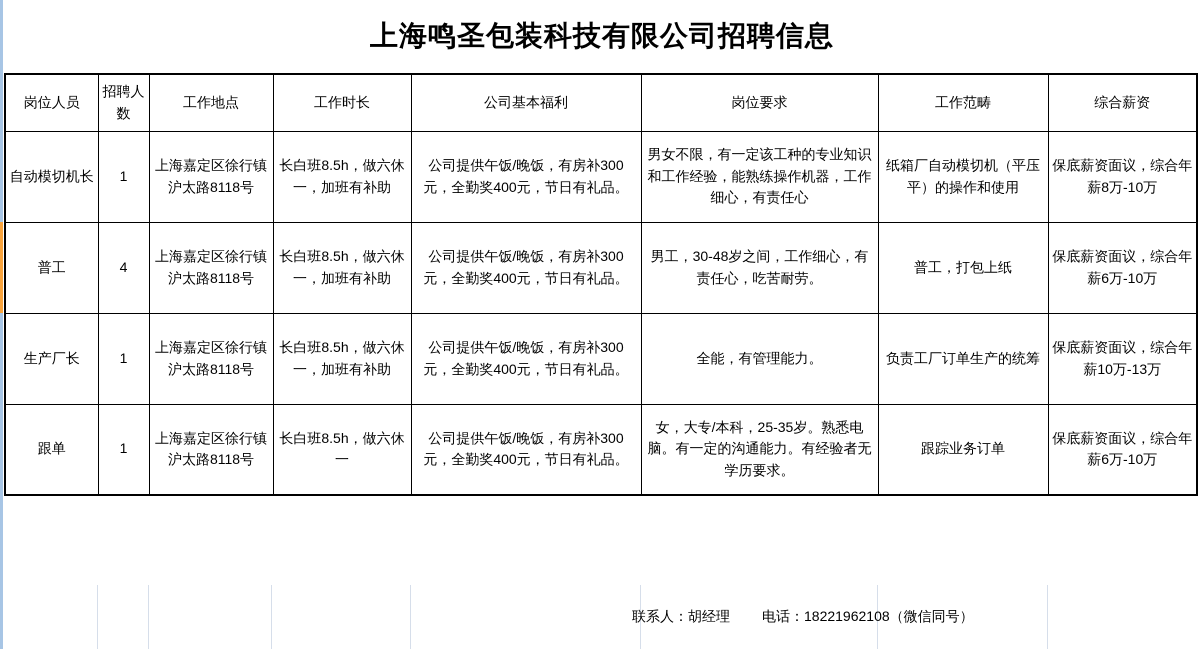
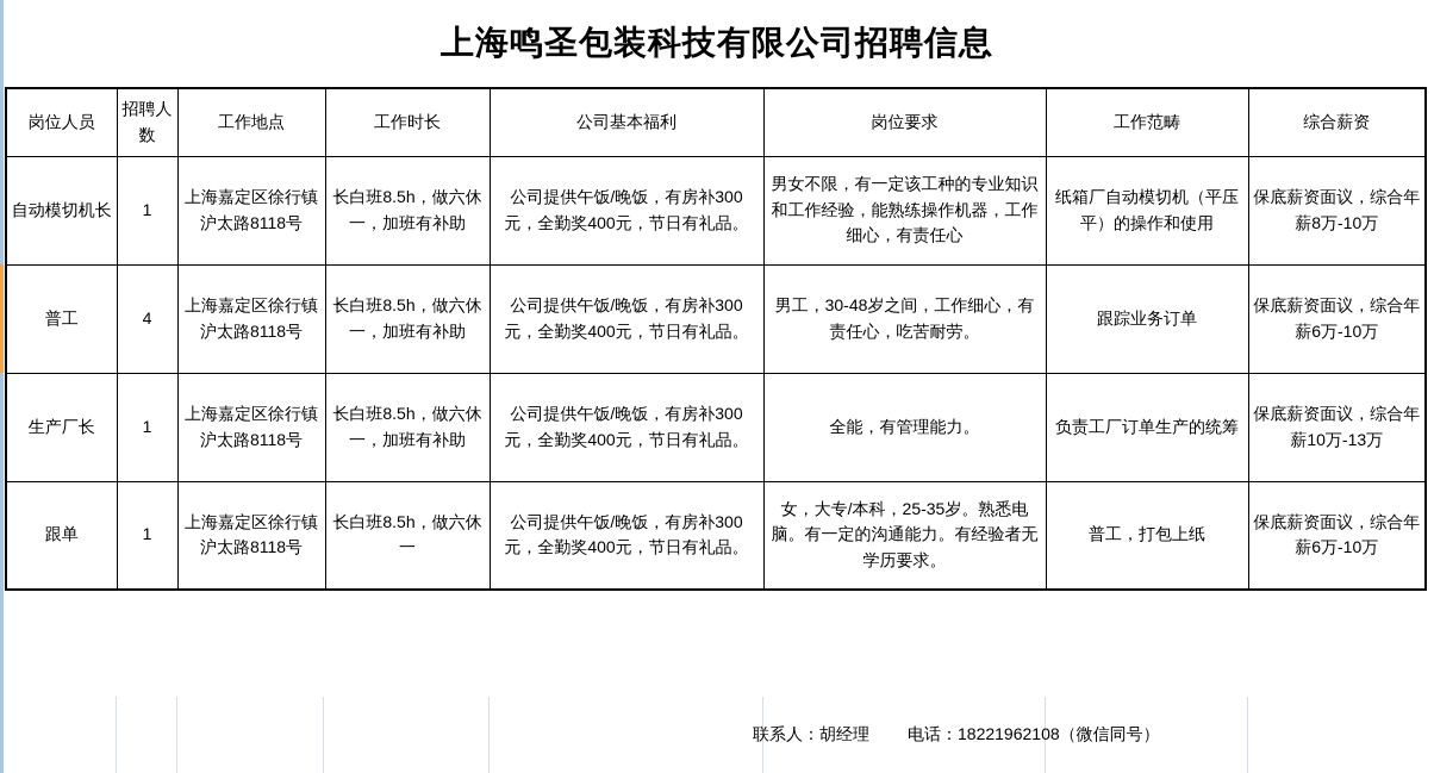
  上海鸣圣包装科技有限公司招聘信息
  岗位人员	招聘人数	工作地点	工作时长	公司基本福利	岗位要求	工作范畴	综合薪资
  自动模切机长	1	上海嘉定区徐行镇沪太路8118号	长白班8.5h，做六休一，加班有补助	公司提供午饭/晚饭，有房补300元，全勤奖400元，节日有礼品。	男女不限，有一定该工种的专业知识和工作经验，能熟练操作机器，工作细心，有责任心	纸箱厂自动模切机（平压平）的操作和使用	保底薪资面议，综合年薪8万-10万
- 普工	4	上海嘉定区徐行镇沪太路8118号	长白班8.5h，做六休一，加班有补助	公司提供午饭/晚饭，有房补300元，全勤奖400元，节日有礼品。	男工，30-48岁之间，工作细心，有责任心，吃苦耐劳。	普工，打包上纸	保底薪资面议，综合年薪6万-10万
+ 普工	4	上海嘉定区徐行镇沪太路8118号	长白班8.5h，做六休一，加班有补助	公司提供午饭/晚饭，有房补300元，全勤奖400元，节日有礼品。	男工，30-48岁之间，工作细心，有责任心，吃苦耐劳。	跟踪业务订单	保底薪资面议，综合年薪6万-10万
  生产厂长	1	上海嘉定区徐行镇沪太路8118号	长白班8.5h，做六休一，加班有补助	公司提供午饭/晚饭，有房补300元，全勤奖400元，节日有礼品。	全能，有管理能力。	负责工厂订单生产的统筹	保底薪资面议，综合年薪10万-13万
- 跟单	1	上海嘉定区徐行镇沪太路8118号	长白班8.5h，做六休一	公司提供午饭/晚饭，有房补300元，全勤奖400元，节日有礼品。	女，大专/本科，25-35岁。熟悉电脑。有一定的沟通能力。有经验者无学历要求。	跟踪业务订单	保底薪资面议，综合年薪6万-10万
+ 跟单	1	上海嘉定区徐行镇沪太路8118号	长白班8.5h，做六休一	公司提供午饭/晚饭，有房补300元，全勤奖400元，节日有礼品。	女，大专/本科，25-35岁。熟悉电脑。有一定的沟通能力。有经验者无学历要求。	普工，打包上纸	保底薪资面议，综合年薪6万-10万
  联系人：胡经理
  电话：18221962108（微信同号）
